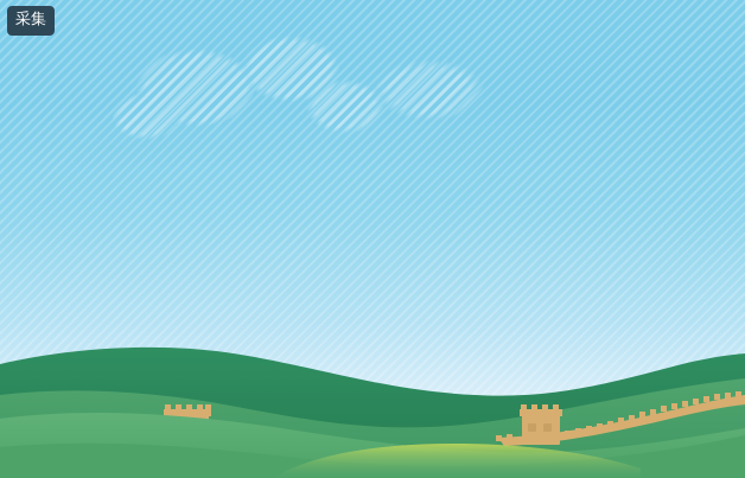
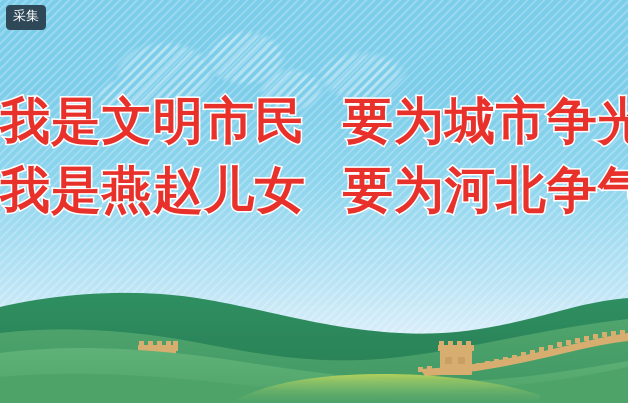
+ 我是文明市民 要为城市争光
+ 我是燕赵儿女 要为河北争气
  采集
